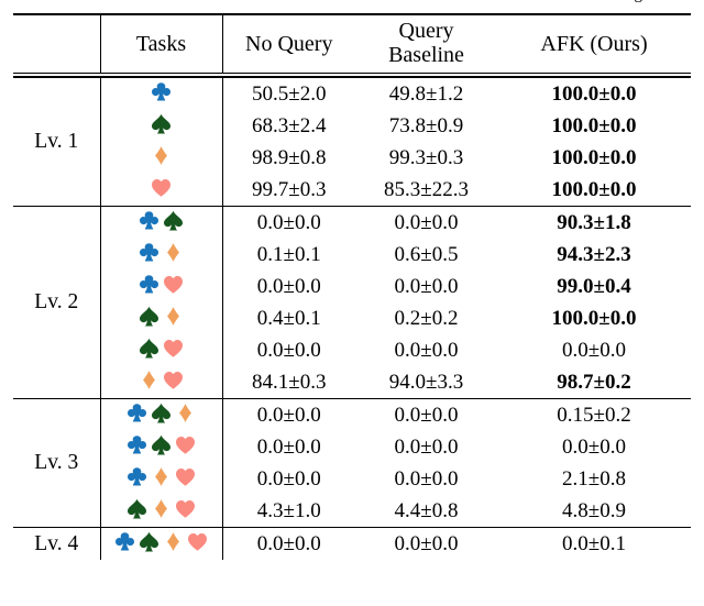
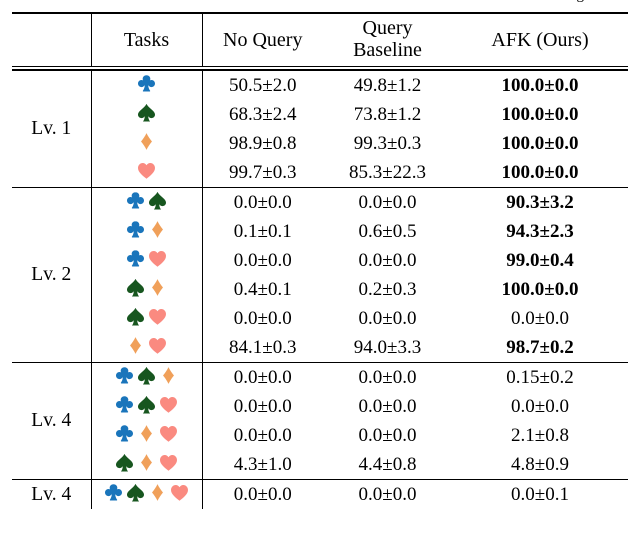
  	Tasks	No Query	Query Baseline	AFK (Ours)
  Lv. 1		50.5±2.0	49.8±1.2	100.0±0.0
- 	68.3±2.4	73.8±0.9	100.0±0.0
+ 	68.3±2.4	73.8±1.2	100.0±0.0
  	98.9±0.8	99.3±0.3	100.0±0.0
  	99.7±0.3	85.3±22.3	100.0±0.0
- Lv. 2		0.0±0.0	0.0±0.0	90.3±1.8
+ Lv. 2		0.0±0.0	0.0±0.0	90.3±3.2
  	0.1±0.1	0.6±0.5	94.3±2.3
  	0.0±0.0	0.0±0.0	99.0±0.4
- 	0.4±0.1	0.2±0.2	100.0±0.0
+ 	0.4±0.1	0.2±0.3	100.0±0.0
  	0.0±0.0	0.0±0.0	0.0±0.0
  	84.1±0.3	94.0±3.3	98.7±0.2
- Lv. 3		0.0±0.0	0.0±0.0	0.15±0.2
+ Lv. 4		0.0±0.0	0.0±0.0	0.15±0.2
  	0.0±0.0	0.0±0.0	0.0±0.0
  	0.0±0.0	0.0±0.0	2.1±0.8
  	4.3±1.0	4.4±0.8	4.8±0.9
  Lv. 4		0.0±0.0	0.0±0.0	0.0±0.1
